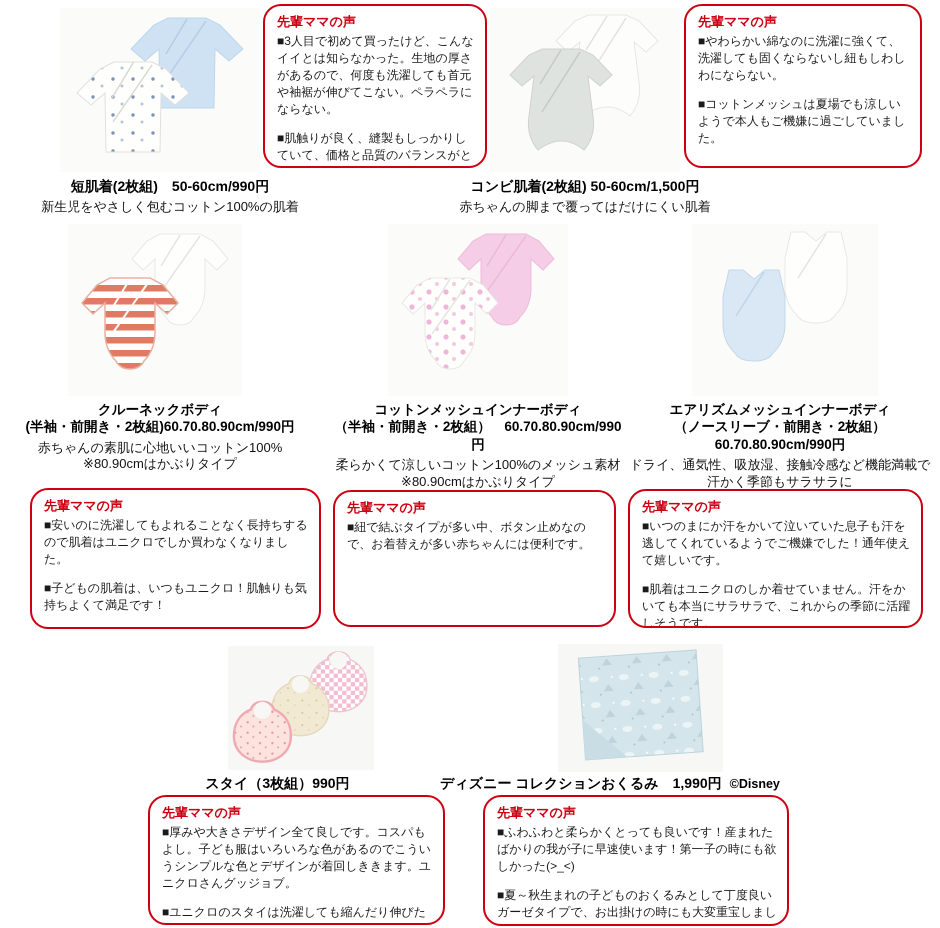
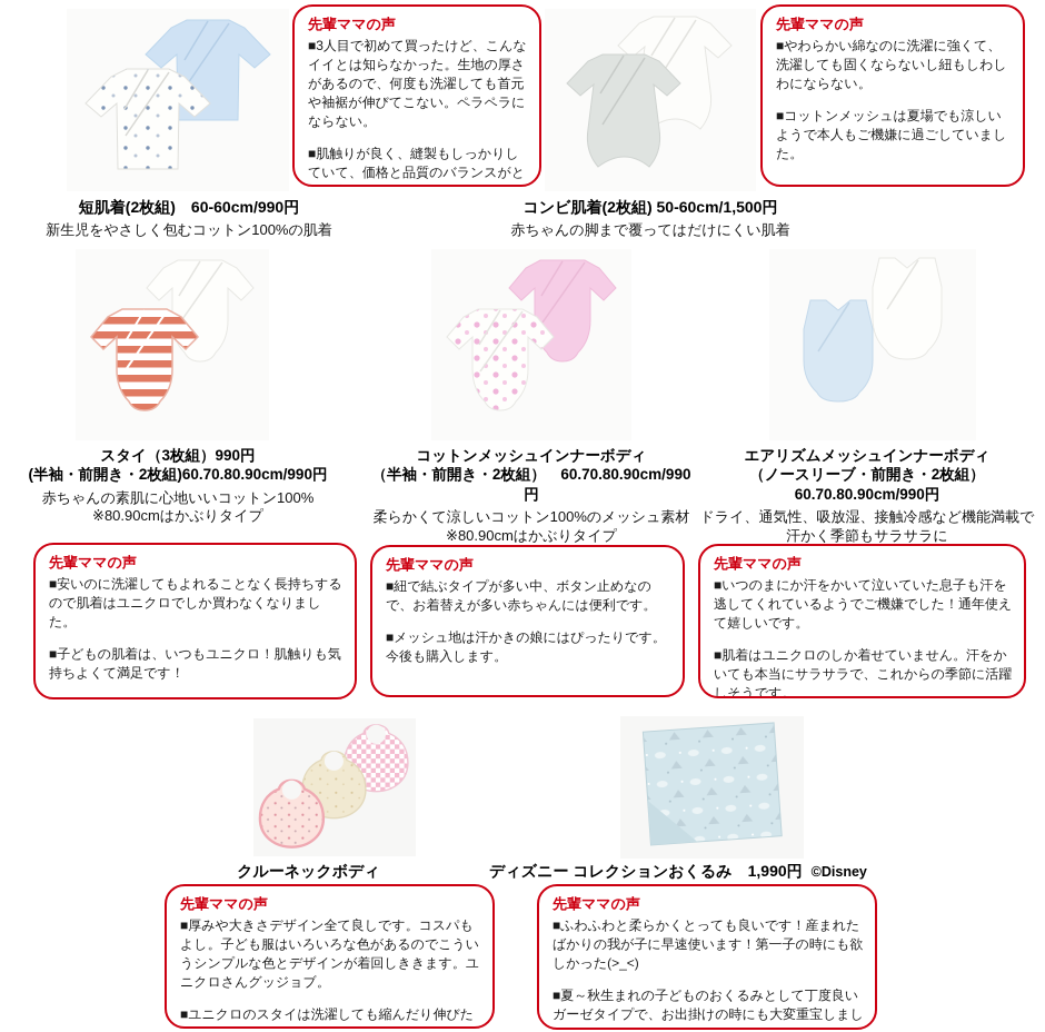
  先輩ママの声
  ■3人目で初めて買ったけど、こんなイイとは知らなかった。生地の厚さがあるので、何度も洗濯しても首元や袖裾が伸びてこない。ペラペラにならない。
  ■肌触りが良く、縫製もしっかりしていて、価格と品質のバランスがと
  先輩ママの声
  ■やわらかい綿なのに洗濯に強くて、洗濯しても固くならないし紐もしわしわにならない。
  ■コットンメッシュは夏場でも涼しいようで本人もご機嫌に過ごしていました。
- 短肌着(2枚組) 50-60cm/990円
+ 短肌着(2枚組) 60-60cm/990円
  新生児をやさしく包むコットン100%の肌着
  コンビ肌着(2枚組) 50-60cm/1,500円
  赤ちゃんの脚まで覆ってはだけにくい肌着
- クルーネックボディ
+ スタイ（3枚組）990円
  (半袖・前開き・2枚組)60.70.80.90cm/990円
  赤ちゃんの素肌に心地いいコットン100%
  ※80.90cmはかぶりタイプ
  コットンメッシュインナーボディ
  （半袖・前開き・2枚組） 60.70.80.90cm/990円
  柔らかくて涼しいコットン100%のメッシュ素材
  ※80.90cmはかぶりタイプ
  エアリズムメッシュインナーボディ
  （ノースリーブ・前開き・2枚組） 60.70.80.90cm/990円
  ドライ、通気性、吸放湿、接触冷感など機能満載で
  汗かく季節もサラサラに
  先輩ママの声
  ■安いのに洗濯してもよれることなく長持ちするので肌着はユニクロでしか買わなくなりました。
  ■子どもの肌着は、いつもユニクロ！肌触りも気持ちよくて満足です！
  先輩ママの声
  ■紐で結ぶタイプが多い中、ボタン止めなので、お着替えが多い赤ちゃんには便利です。
+ ■メッシュ地は汗かきの娘にはぴったりです。今後も購入します。
  先輩ママの声
  ■いつのまにか汗をかいて泣いていた息子も汗を逃してくれているようでご機嫌でした！通年使えて嬉しいです。
  ■肌着はユニクロのしか着せていません。汗をかいても本当にサラサラで、これからの季節に活躍しそうです。
- スタイ（3枚組）990円
+ クルーネックボディ
  ディズニー コレクションおくるみ 1,990円 ©Disney
  先輩ママの声
  ■厚みや大きさデザイン全て良しです。コスパもよし。子ども服はいろいろな色があるのでこういうシンプルな色とデザインが着回しききます。ユニクロさんグッジョブ。
  先輩ママの声
  ■ふわふわと柔らかくとっても良いです！産まれたばかりの我が子に早速使います！第一子の時にも欲しかった(>_<)
  ■夏～秋生まれの子どものおくるみとして丁度良いガーゼタイプで、お出掛けの時にも大変重宝しまし
